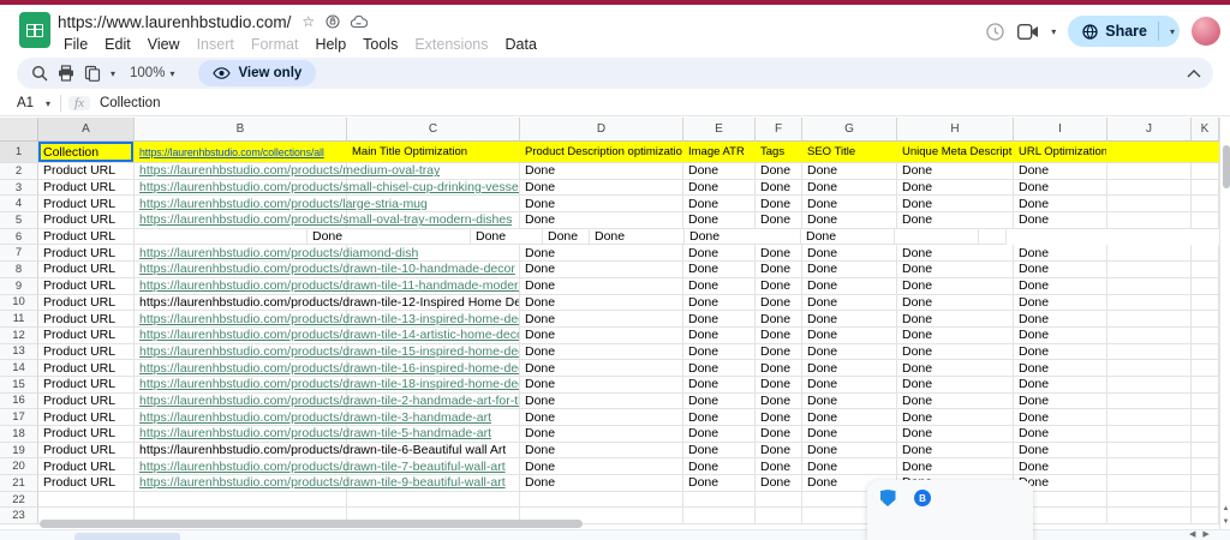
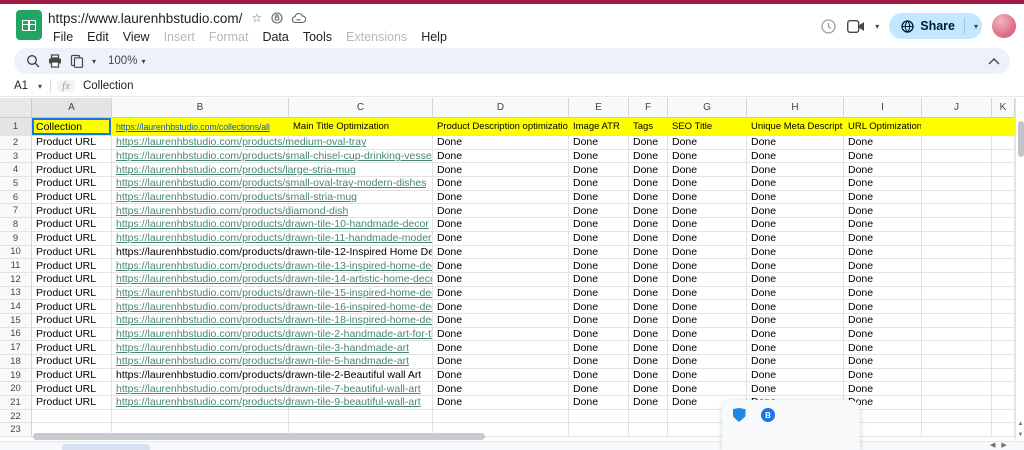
  https://www.laurenhbstudio.com/
  ☆
  File
  Edit
  View
  Insert
  Format
- Help
+ Data
  Tools
  Extensions
- Data
+ Help
  ▾
  Share
  ▾
  ▾
  100%
  ▾
- View only
  A1
  ▾
  fx
  Collection
  A
  B
  C
  D
  E
  F
  G
  H
  I
  J
  K
  1
  Collection
  https://laurenhbstudio.com/collections/all
  Main Title Optimization
  Product Description optimizatio
  Image ATR
  Tags
  SEO Title
  Unique Meta Descript
  URL Optimization
  2
  Product URL
  https://laurenhbstudio.com/products/medium-oval-tray
  Done
  Done
  Done
  Done
  Done
  Done
  3
  Product URL
  https://laurenhbstudio.com/products/small-chisel-cup-drinking-vesse
  Done
  Done
  Done
  Done
  Done
  Done
  4
  Product URL
  https://laurenhbstudio.com/products/large-stria-mug
  Done
  Done
  Done
  Done
  Done
  Done
  5
  Product URL
  https://laurenhbstudio.com/products/small-oval-tray-modern-dishes
  Done
  Done
  Done
  Done
  Done
  Done
  6
  Product URL
+ https://laurenhbstudio.com/products/small-stria-mug
  Done
  Done
  Done
  Done
  Done
  Done
  7
  Product URL
  https://laurenhbstudio.com/products/diamond-dish
  Done
  Done
  Done
  Done
  Done
  Done
  8
  Product URL
  https://laurenhbstudio.com/products/drawn-tile-10-handmade-decor
  Done
  Done
  Done
  Done
  Done
  Done
  9
  Product URL
  https://laurenhbstudio.com/products/drawn-tile-11-handmade-moder
  Done
  Done
  Done
  Done
  Done
  Done
  10
  Product URL
  https://laurenhbstudio.com/products/drawn-tile-12-Inspired Home De
  Done
  Done
  Done
  Done
  Done
  Done
  11
  Product URL
  https://laurenhbstudio.com/products/drawn-tile-13-inspired-home-de
  Done
  Done
  Done
  Done
  Done
  Done
  12
  Product URL
  https://laurenhbstudio.com/products/drawn-tile-14-artistic-home-dec
  Done
  Done
  Done
  Done
  Done
  Done
  13
  Product URL
  https://laurenhbstudio.com/products/drawn-tile-15-inspired-home-de
  Done
  Done
  Done
  Done
  Done
  Done
  14
  Product URL
  https://laurenhbstudio.com/products/drawn-tile-16-inspired-home-de
  Done
  Done
  Done
  Done
  Done
  Done
  15
  Product URL
  https://laurenhbstudio.com/products/drawn-tile-18-inspired-home-de
  Done
  Done
  Done
  Done
  Done
  Done
  16
  Product URL
  https://laurenhbstudio.com/products/drawn-tile-2-handmade-art-for-t
  Done
  Done
  Done
  Done
  Done
  Done
  17
  Product URL
  https://laurenhbstudio.com/products/drawn-tile-3-handmade-art
  Done
  Done
  Done
  Done
  Done
  Done
  18
  Product URL
  https://laurenhbstudio.com/products/drawn-tile-5-handmade-art
  Done
  Done
  Done
  Done
  Done
  Done
  19
  Product URL
- https://laurenhbstudio.com/products/drawn-tile-6-Beautiful wall Art
+ https://laurenhbstudio.com/products/drawn-tile-2-Beautiful wall Art
  Done
  Done
  Done
  Done
  Done
  Done
  20
  Product URL
  https://laurenhbstudio.com/products/drawn-tile-7-beautiful-wall-art
  Done
  Done
  Done
  Done
  Done
  Done
  21
  Product URL
  https://laurenhbstudio.com/products/drawn-tile-9-beautiful-wall-art
  Done
  Done
  Done
  Done
  one
  22
  23
  B
